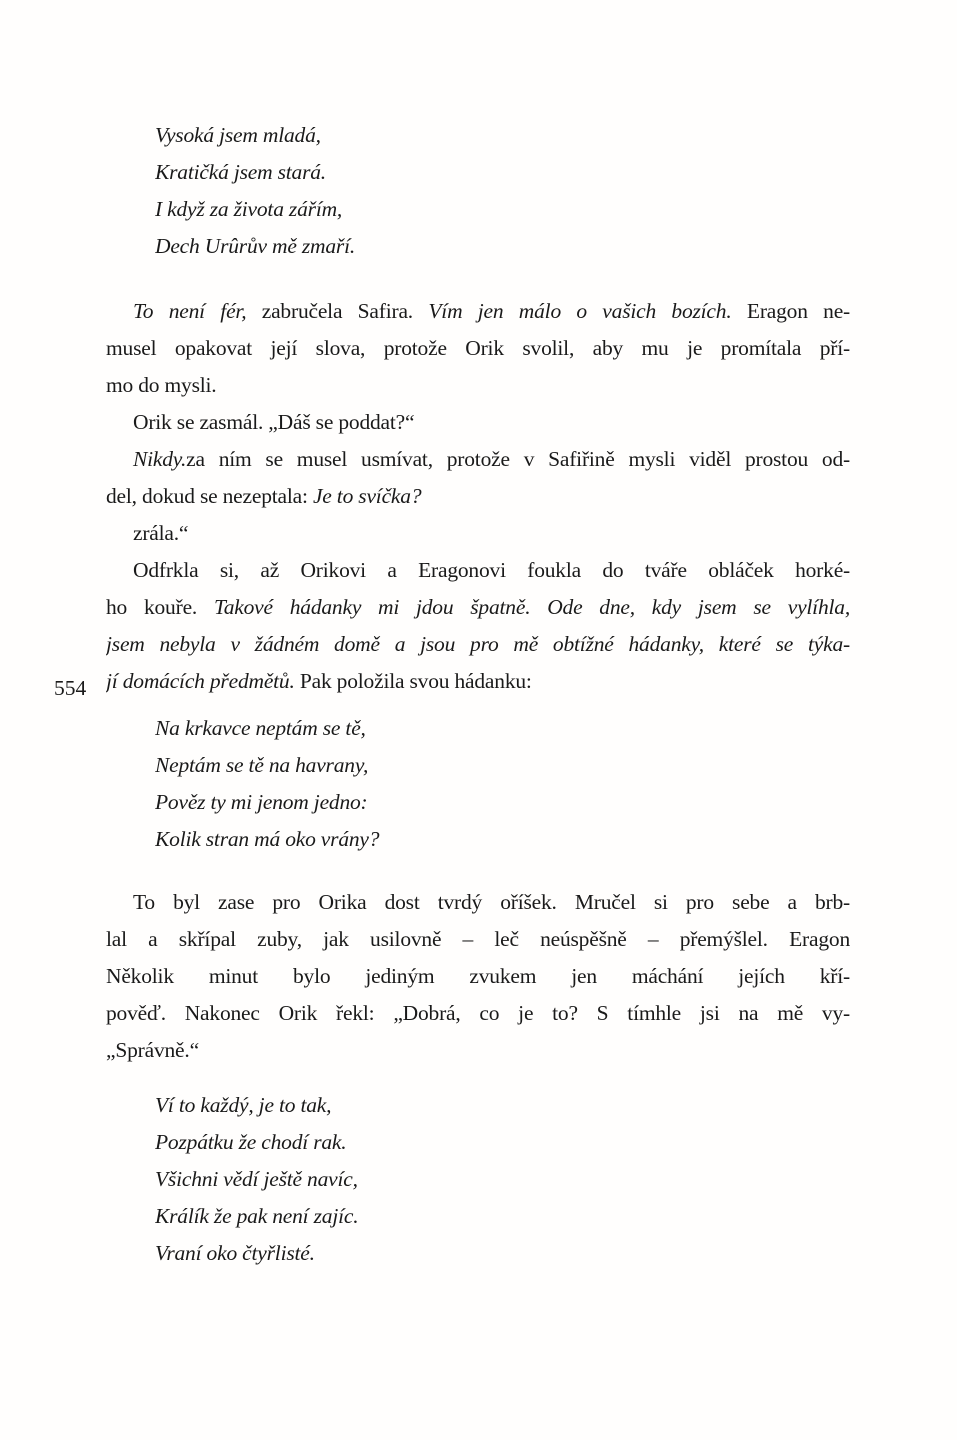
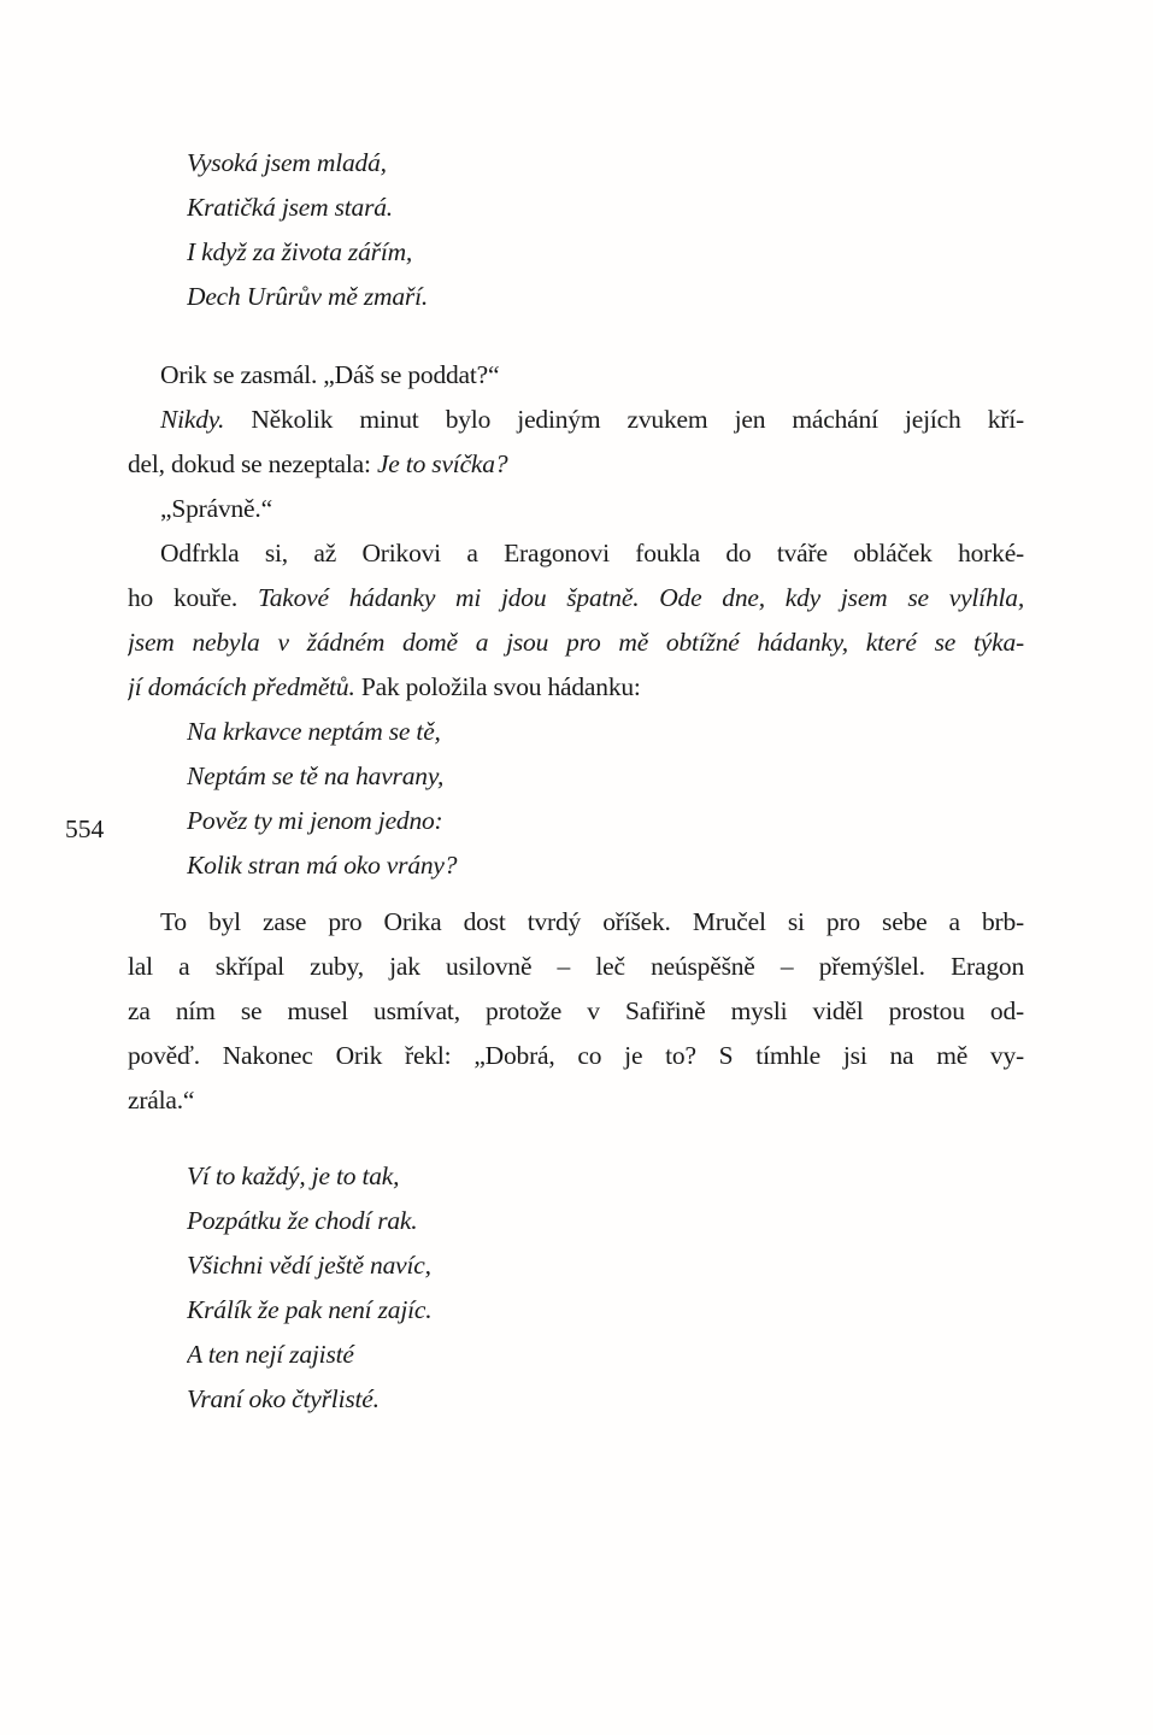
  554
  Vysoká jsem mladá,
  Kratičká jsem stará.
  I když za života zářím,
  Dech Urûrův mě zmaří.
- To není fér, zabručela Safira. Vím jen málo o vašich bozích. Eragon ne-
- musel opakovat její slova, protože Orik svolil, aby mu je promítala pří-
- mo do mysli.
  Orik se zasmál. „Dáš se poddat?“
- Nikdy.za ním se musel usmívat, protože v Safiřině mysli viděl prostou od-
+ Nikdy. Několik minut bylo jediným zvukem jen máchání jejích kří-
  del, dokud se nezeptala: Je to svíčka?
- zrála.“
+ „Správně.“
  Odfrkla si, až Orikovi a Eragonovi foukla do tváře obláček horké-
  ho kouře. Takové hádanky mi jdou špatně. Ode dne, kdy jsem se vylíhla,
  jsem nebyla v žádném domě a jsou pro mě obtížné hádanky, které se týka-
  jí domácích předmětů. Pak položila svou hádanku:
  Na krkavce neptám se tě,
  Neptám se tě na havrany,
  Pověz ty mi jenom jedno:
  Kolik stran má oko vrány?
  To byl zase pro Orika dost tvrdý oříšek. Mručel si pro sebe a brb-
  lal a skřípal zuby, jak usilovně – leč neúspěšně – přemýšlel. Eragon
- Několik minut bylo jediným zvukem jen máchání jejích kří-
+ za ním se musel usmívat, protože v Safiřině mysli viděl prostou od-
  pověď. Nakonec Orik řekl: „Dobrá, co je to? S tímhle jsi na mě vy-
- „Správně.“
+ zrála.“
  Ví to každý, je to tak,
  Pozpátku že chodí rak.
  Všichni vědí ještě navíc,
  Králík že pak není zajíc.
+ A ten nejí zajisté
  Vraní oko čtyřlisté.
